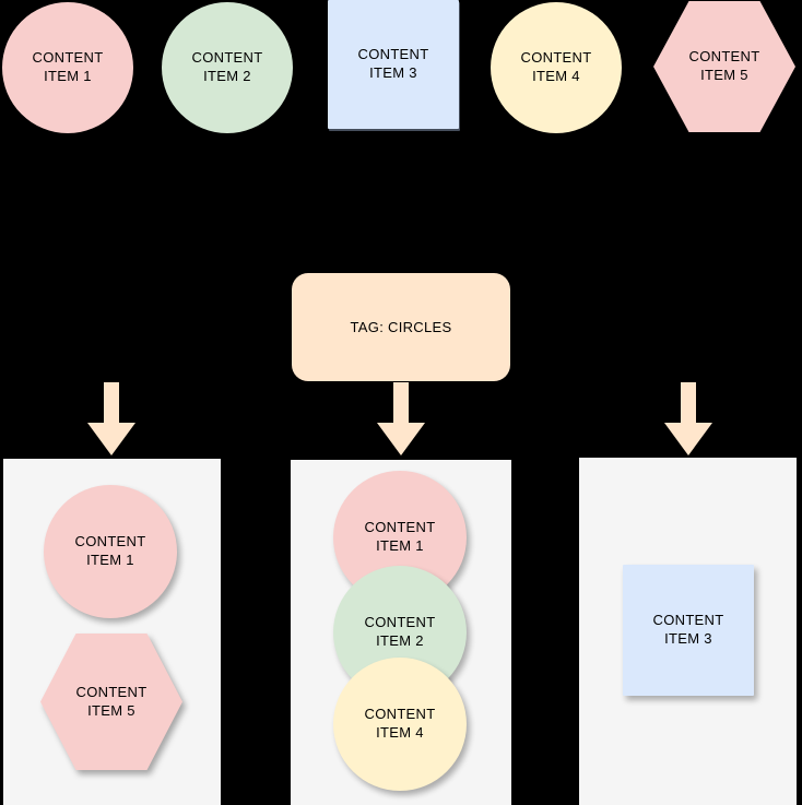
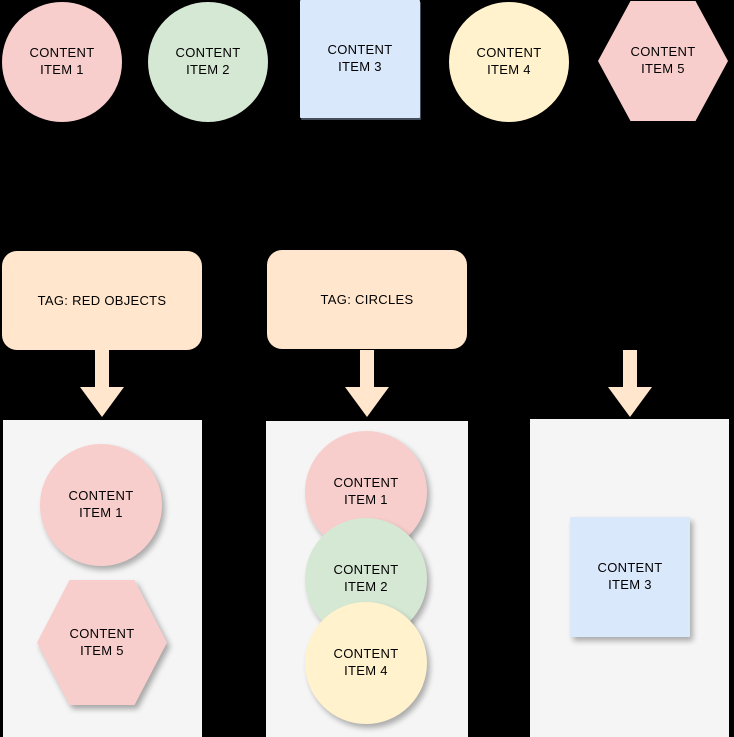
  CONTENT
  ITEM 1
  CONTENT
  ITEM 2
  CONTENT
  ITEM 3
  CONTENT
  ITEM 4
  CONTENT
  ITEM 5
+ TAG: RED OBJECTS
  TAG: CIRCLES
  CONTENT
  ITEM 1
  CONTENT
  ITEM 5
  CONTENT
  ITEM 1
  CONTENT
  ITEM 2
  CONTENT
  ITEM 4
  CONTENT
  ITEM 3
